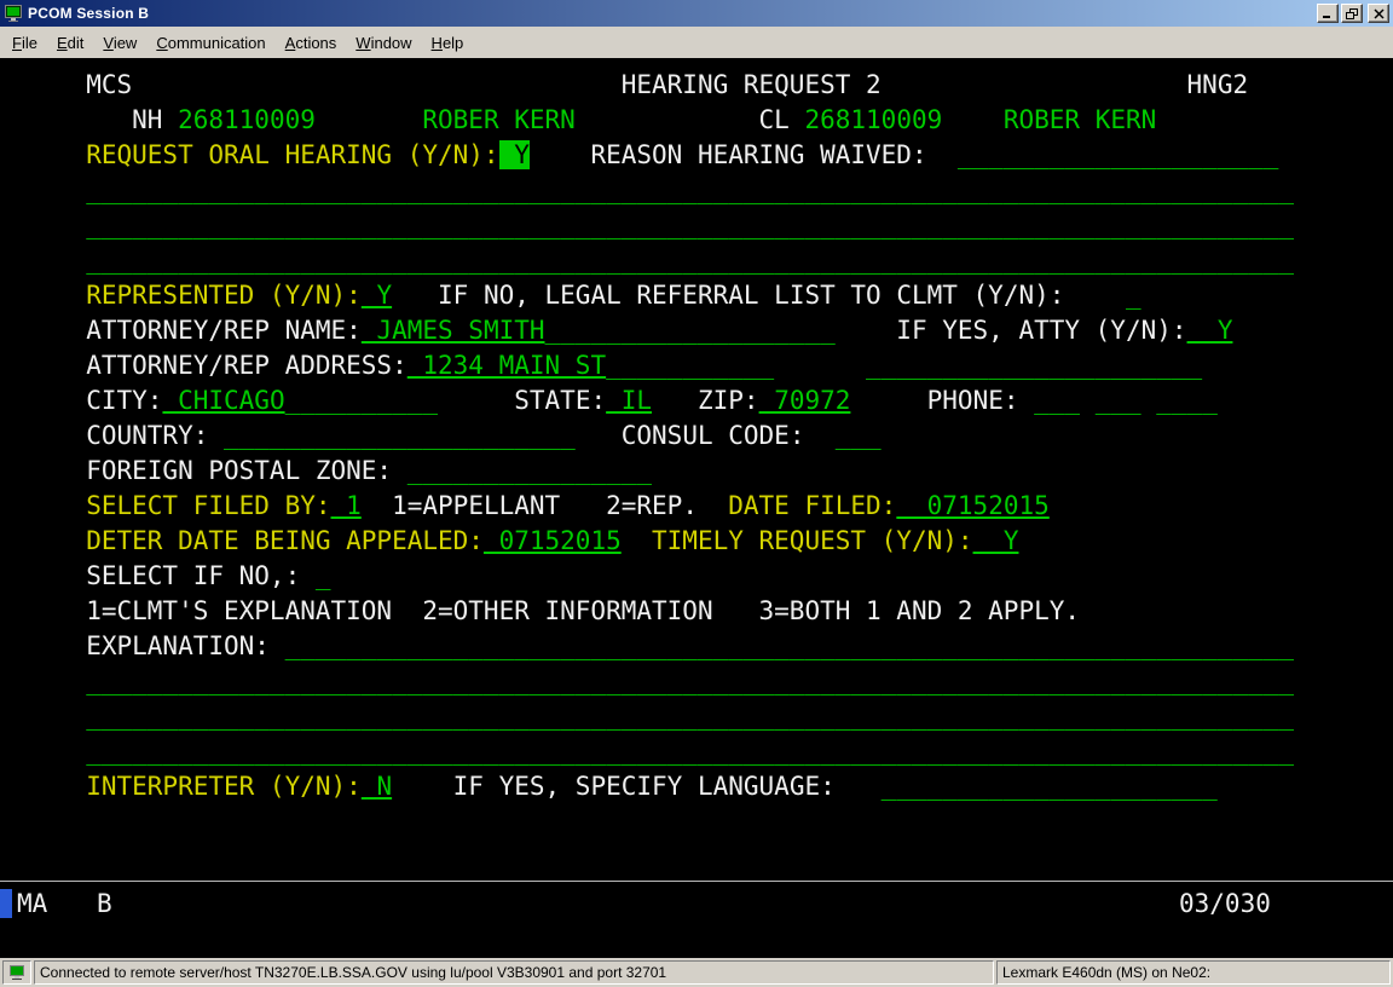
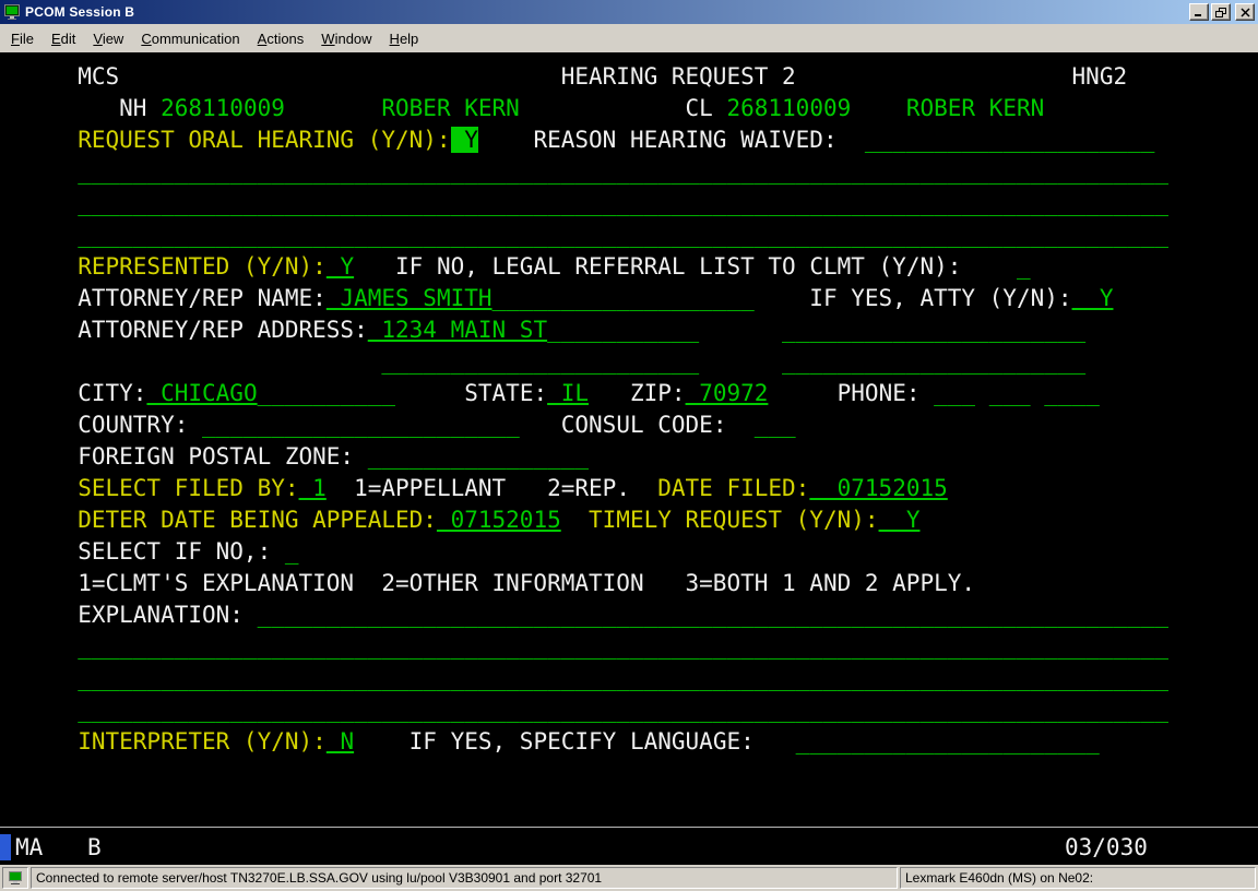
  PCOM Session B
  File
  Edit
  View
  Communication
  Actions
  Window
  Help
  MCS HEARING REQUEST 2 HNG2
  NH 268110009 ROBER KERN CL 268110009 ROBER KERN
  REQUEST ORAL HEARING (Y/N): Y REASON HEARING WAIVED: _____________________
  _______________________________________________________________________________
  _______________________________________________________________________________
  _______________________________________________________________________________
  REPRESENTED (Y/N): Y IF NO, LEGAL REFERRAL LIST TO CLMT (Y/N): _
  ATTORNEY/REP NAME: JAMES SMITH___________________ IF YES, ATTY (Y/N): Y
  ATTORNEY/REP ADDRESS: 1234 MAIN ST___________ ______________________
+ _______________________ ______________________
  CITY: CHICAGO__________ STATE: IL ZIP: 70972 PHONE: ___ ___ ____
  COUNTRY: _______________________ CONSUL CODE: ___
  FOREIGN POSTAL ZONE: ________________
  SELECT FILED BY: 1 1=APPELLANT 2=REP. DATE FILED: 07152015
  DETER DATE BEING APPEALED: 07152015 TIMELY REQUEST (Y/N): Y
  SELECT IF NO,: _
  1=CLMT'S EXPLANATION 2=OTHER INFORMATION 3=BOTH 1 AND 2 APPLY.
  EXPLANATION: __________________________________________________________________
  _______________________________________________________________________________
  _______________________________________________________________________________
  _______________________________________________________________________________
  INTERPRETER (Y/N): N IF YES, SPECIFY LANGUAGE: ______________________
  MA
  B
  03/030
  Connected to remote server/host TN3270E.LB.SSA.GOV using lu/pool V3B30901 and port 32701
  Lexmark E460dn (MS) on Ne02:
